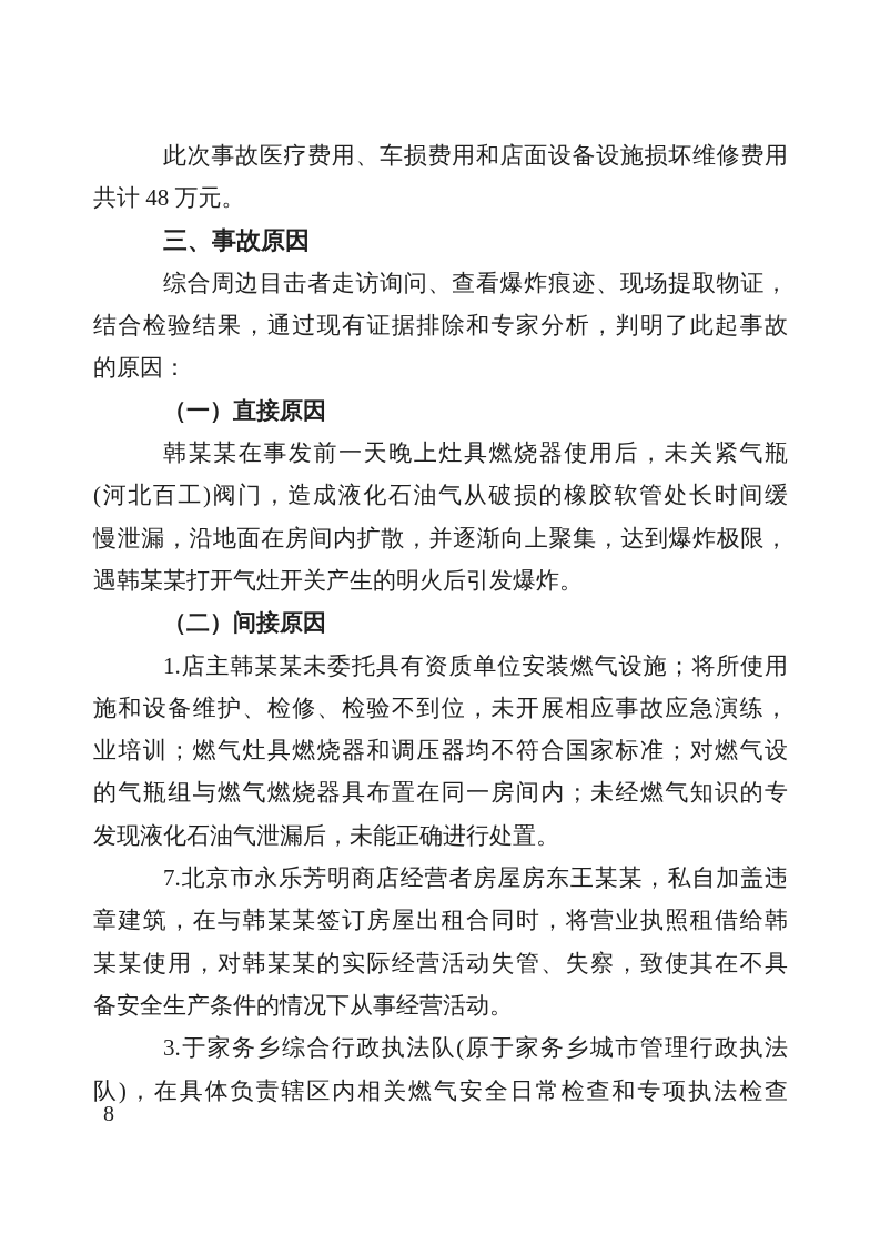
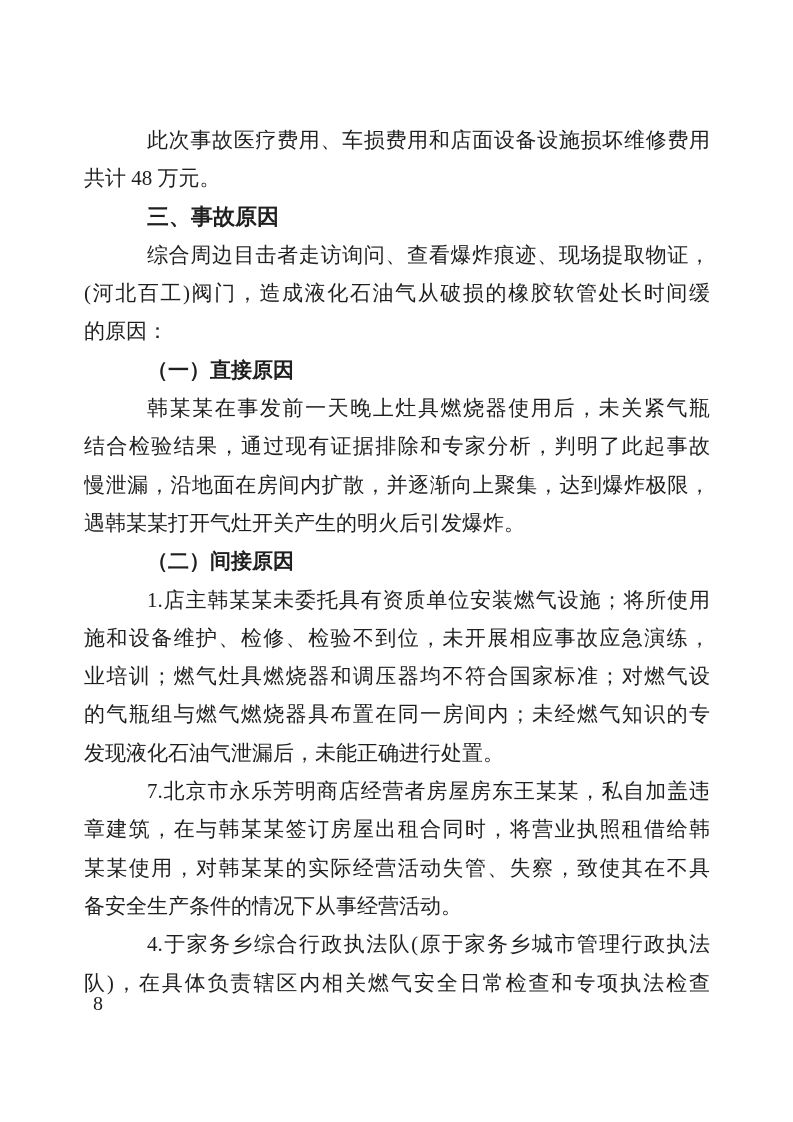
  此次事故医疗费用、车损费用和店面设备设施损坏维修费用
  共计 48 万元。
  三、事故原因
  综合周边目击者走访询问、查看爆炸痕迹、现场提取物证，
- 结合检验结果，通过现有证据排除和专家分析，判明了此起事故
+ (河北百工)阀门，造成液化石油气从破损的橡胶软管处长时间缓
  的原因：
  （一）直接原因
  韩某某在事发前一天晚上灶具燃烧器使用后，未关紧气瓶
- (河北百工)阀门，造成液化石油气从破损的橡胶软管处长时间缓
+ 结合检验结果，通过现有证据排除和专家分析，判明了此起事故
  慢泄漏，沿地面在房间内扩散，并逐渐向上聚集，达到爆炸极限，
  遇韩某某打开气灶开关产生的明火后引发爆炸。
  （二）间接原因
  1.店主韩某某未委托具有资质单位安装燃气设施；将所使用
  施和设备维护、检修、检验不到位，未开展相应事故应急演练，
  业培训；燃气灶具燃烧器和调压器均不符合国家标准；对燃气设
  的气瓶组与燃气燃烧器具布置在同一房间内；未经燃气知识的专
  发现液化石油气泄漏后，未能正确进行处置。
  7.北京市永乐芳明商店经营者房屋房东王某某，私自加盖违
  章建筑，在与韩某某签订房屋出租合同时，将营业执照租借给韩
  某某使用，对韩某某的实际经营活动失管、失察，致使其在不具
  备安全生产条件的情况下从事经营活动。
- 3.于家务乡综合行政执法队(原于家务乡城市管理行政执法
+ 4.于家务乡综合行政执法队(原于家务乡城市管理行政执法
  队)，在具体负责辖区内相关燃气安全日常检查和专项执法检查
  8
